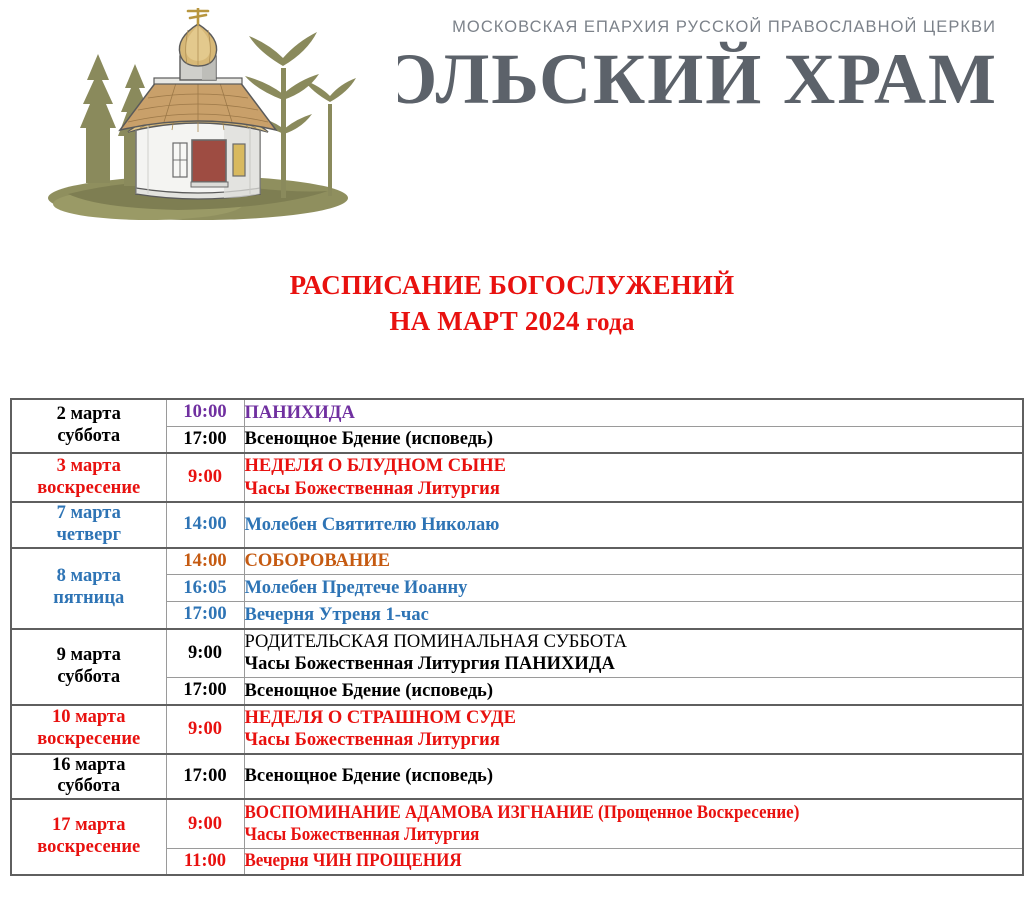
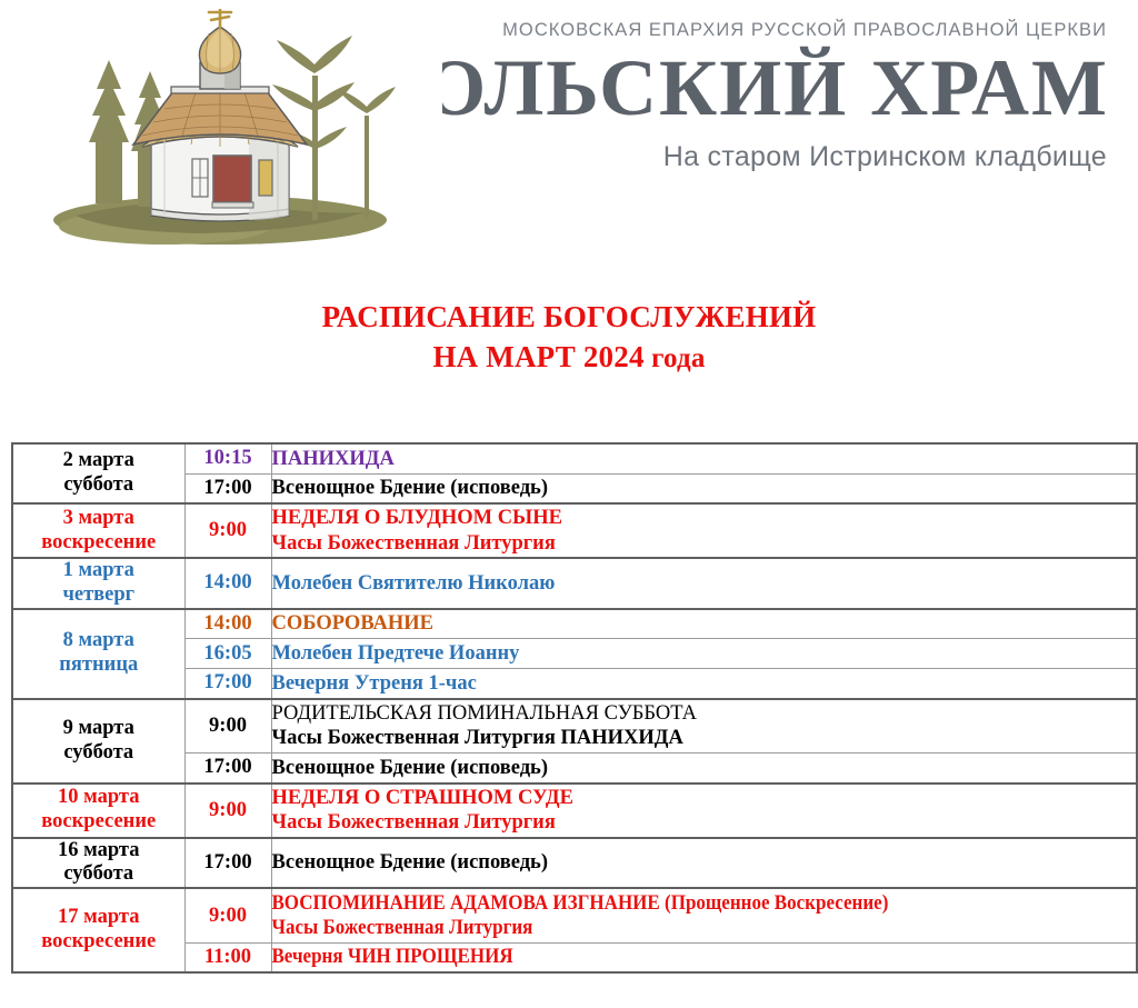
  МОСКОВСКАЯ ЕПАРХИЯ РУССКОЙ ПРАВОСЛАВНОЙ ЦЕРКВИ
  ОЛЬСКИЙ ХРАМ
+ На старом Истринском кладбище
  РАСПИСАНИЕ БОГОСЛУЖЕНИЙ
  НА МАРТ 2024 года
- 2 мартасуббота	10:00	ПАНИХИДА
+ 2 мартасуббота	10:15	ПАНИХИДА
  17:00	Всенощное Бдение (исповедь)
  3 мартавоскресение	9:00	НЕДЕЛЯ О БЛУДНОМ СЫНЕЧасы Божественная Литургия
- 7 мартачетверг	14:00	Молебен Святителю Николаю
+ 1 мартачетверг	14:00	Молебен Святителю Николаю
  8 мартапятница	14:00	СОБОРОВАНИЕ
  16:05	Молебен Предтече Иоанну
  17:00	Вечерня Утреня 1-час
  9 мартасуббота	9:00	РОДИТЕЛЬСКАЯ ПОМИНАЛЬНАЯ СУББОТАЧасы Божественная Литургия ПАНИХИДА
  17:00	Всенощное Бдение (исповедь)
  10 мартавоскресение	9:00	НЕДЕЛЯ О СТРАШНОМ СУДЕЧасы Божественная Литургия
  16 мартасуббота	17:00	Всенощное Бдение (исповедь)
  17 мартавоскресение	9:00	ВОСПОМИНАНИЕ АДАМОВА ИЗГНАНИЕ (Прощенное Воскресение)Часы Божественная Литургия
  11:00	Вечерня ЧИН ПРОЩЕНИЯ
